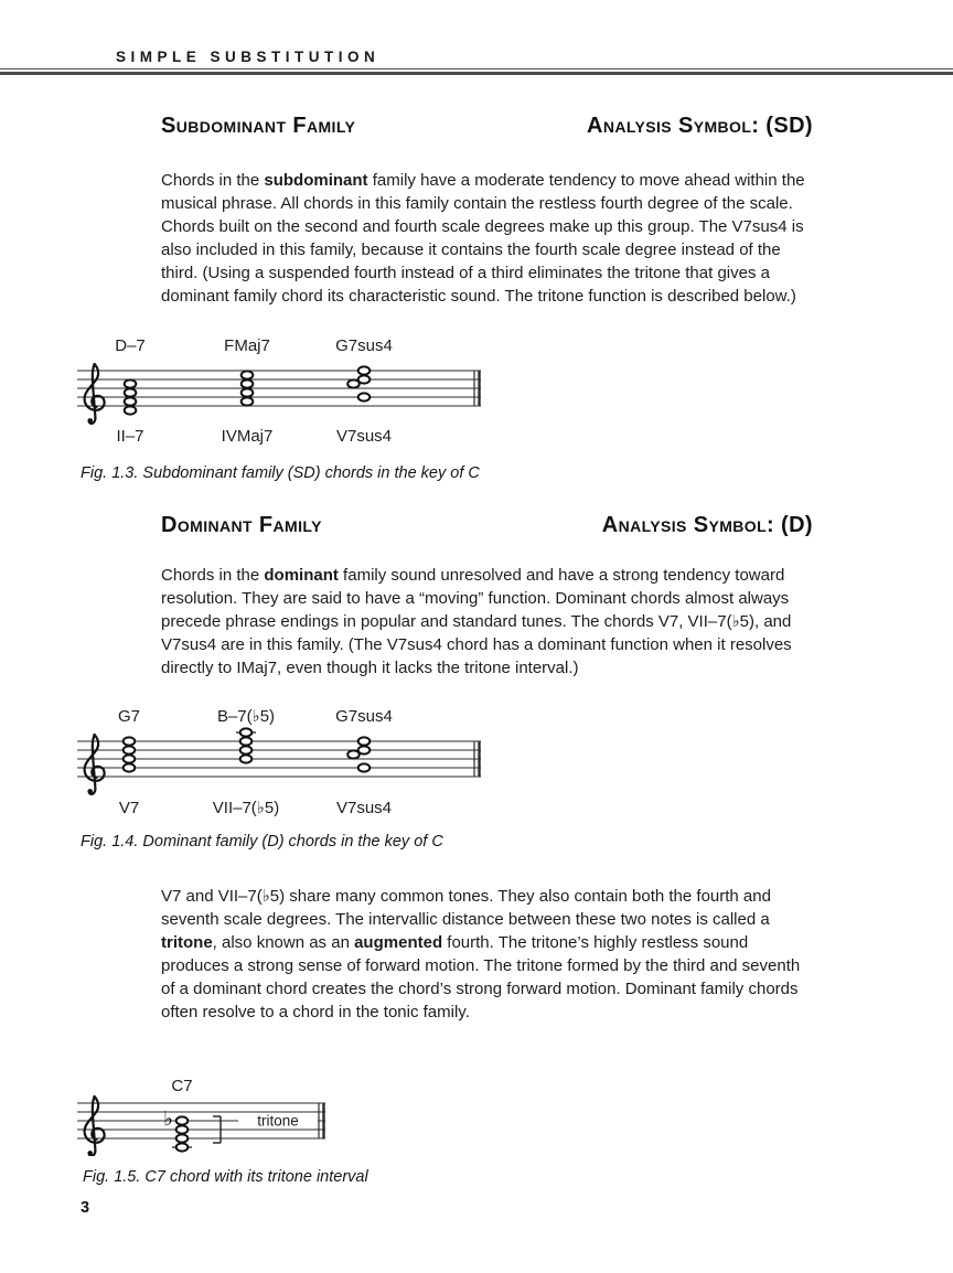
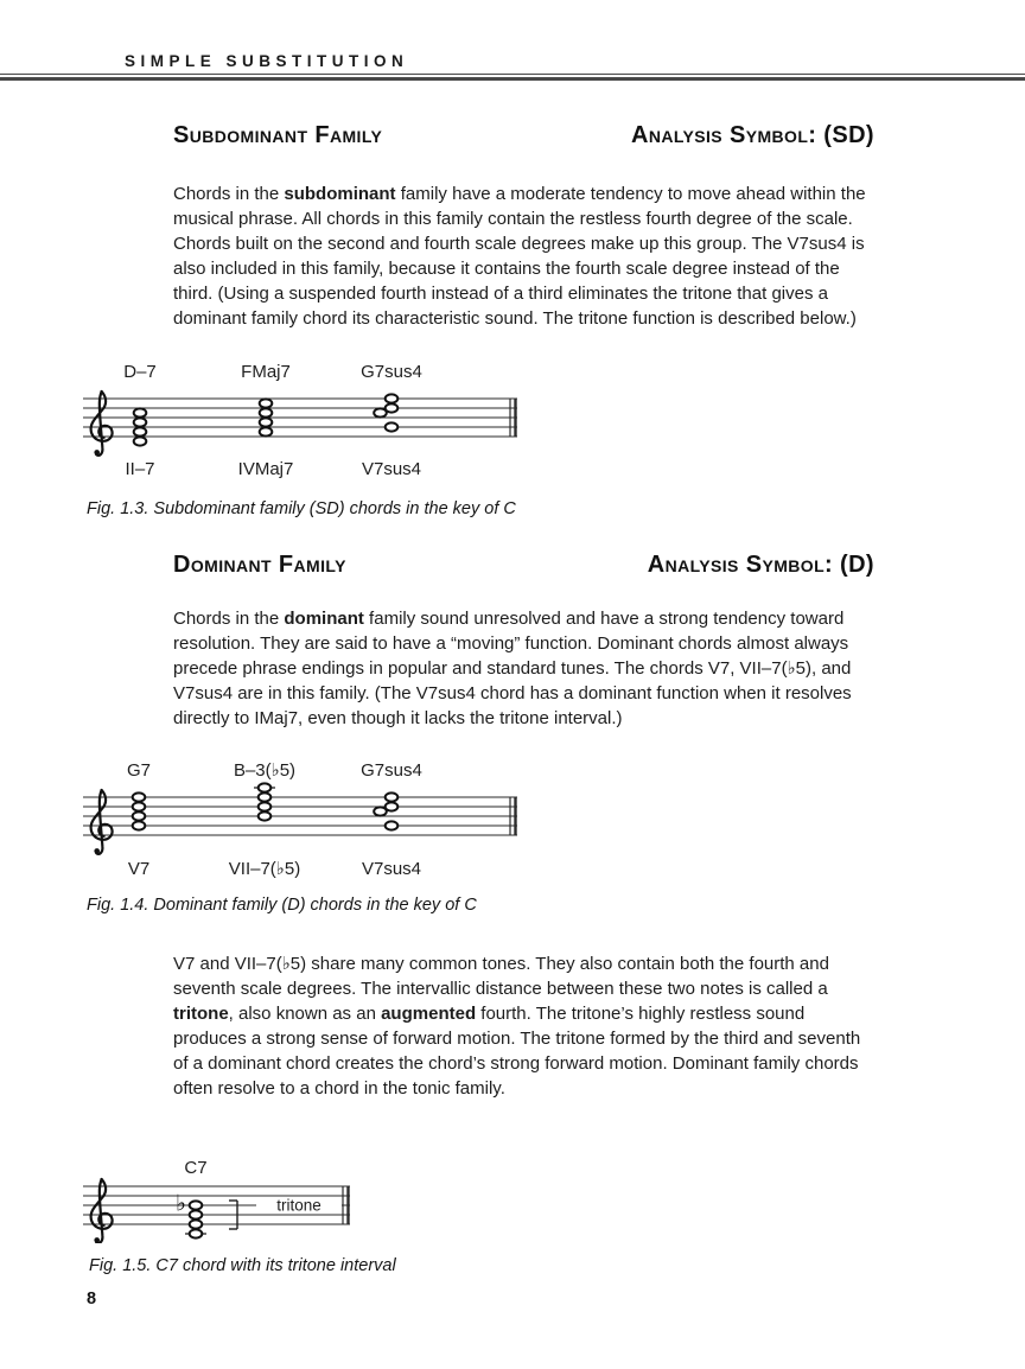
  SIMPLE SUBSTITUTION
  Subdominant Family
  Analysis Symbol: (SD)
  Chords in the subdominant family have a moderate tendency to move ahead within the musical phrase. All chords in this family contain the restless fourth degree of the scale. Chords built on the second and fourth scale degrees make up this group. The V7sus4 is also included in this family, because it contains the fourth scale degree instead of the third. (Using a suspended fourth instead of a third eliminates the tritone that gives a dominant family chord its characteristic sound. The tritone function is described below.)
  D–7
  II–7
  FMaj7
  IVMaj7
  G7sus4
  V7sus4
  Fig. 1.3. Subdominant family (SD) chords in the key of C
  Dominant Family
  Analysis Symbol: (D)
  Chords in the dominant family sound unresolved and have a strong tendency toward resolution. They are said to have a “moving” function. Dominant chords almost always precede phrase endings in popular and standard tunes. The chords V7, VII–7(♭5), and V7sus4 are in this family. (The V7sus4 chord has a dominant function when it resolves directly to IMaj7, even though it lacks the tritone interval.)
  G7
  V7
- B–7(♭5)
+ B–3(♭5)
  VII–7(♭5)
  G7sus4
  V7sus4
  Fig. 1.4. Dominant family (D) chords in the key of C
  V7 and VII–7(♭5) share many common tones. They also contain both the fourth and seventh scale degrees. The intervallic distance between these two notes is called a tritone, also known as an augmented fourth. The tritone’s highly restless sound produces a strong sense of forward motion. The tritone formed by the third and seventh of a dominant chord creates the chord’s strong forward motion. Dominant family chords often resolve to a chord in the tonic family.
  C7
  ♭
  tritone
  Fig. 1.5. C7 chord with its tritone interval
- 3
+ 8
